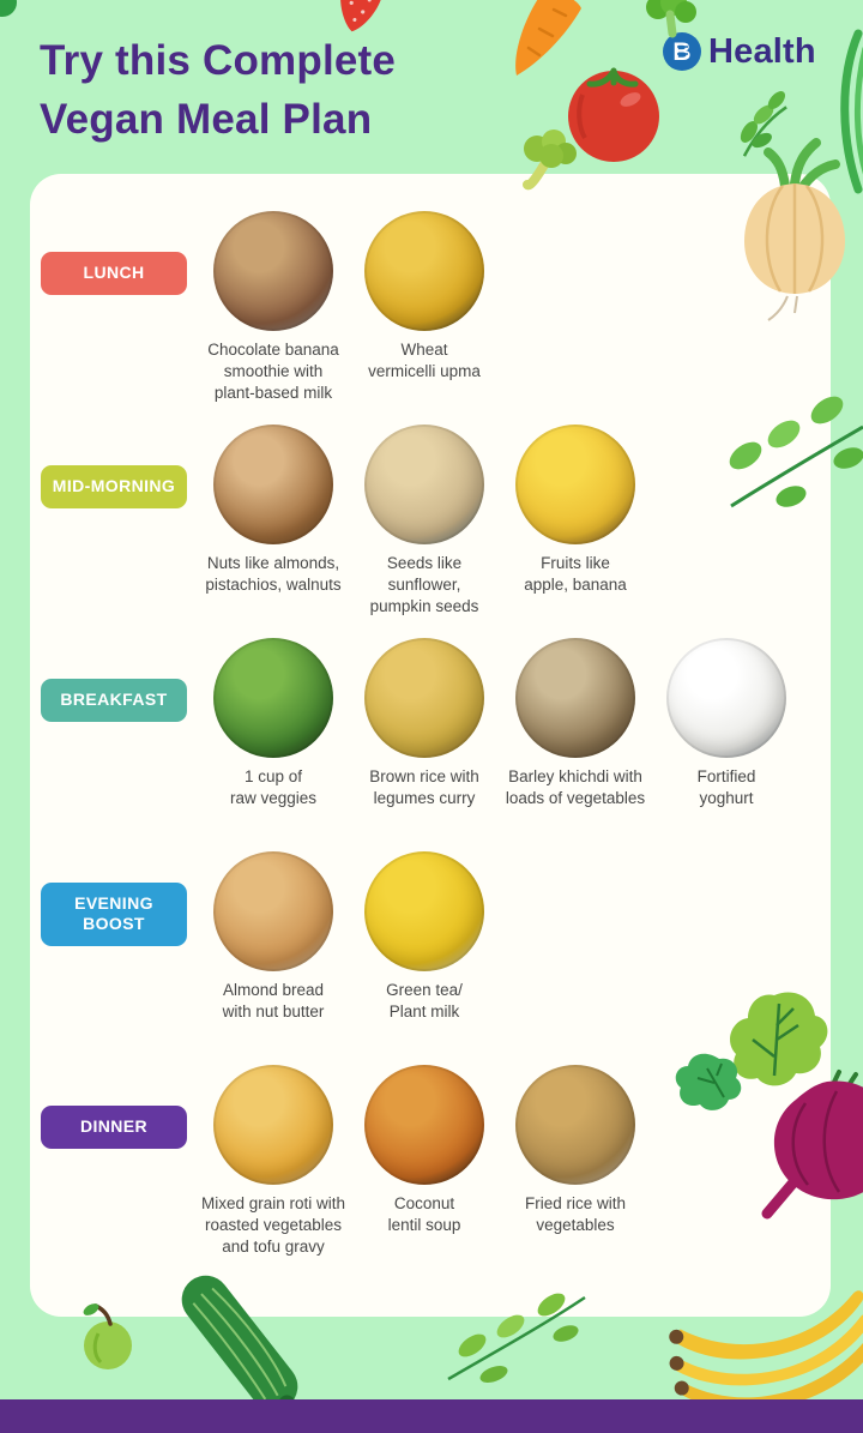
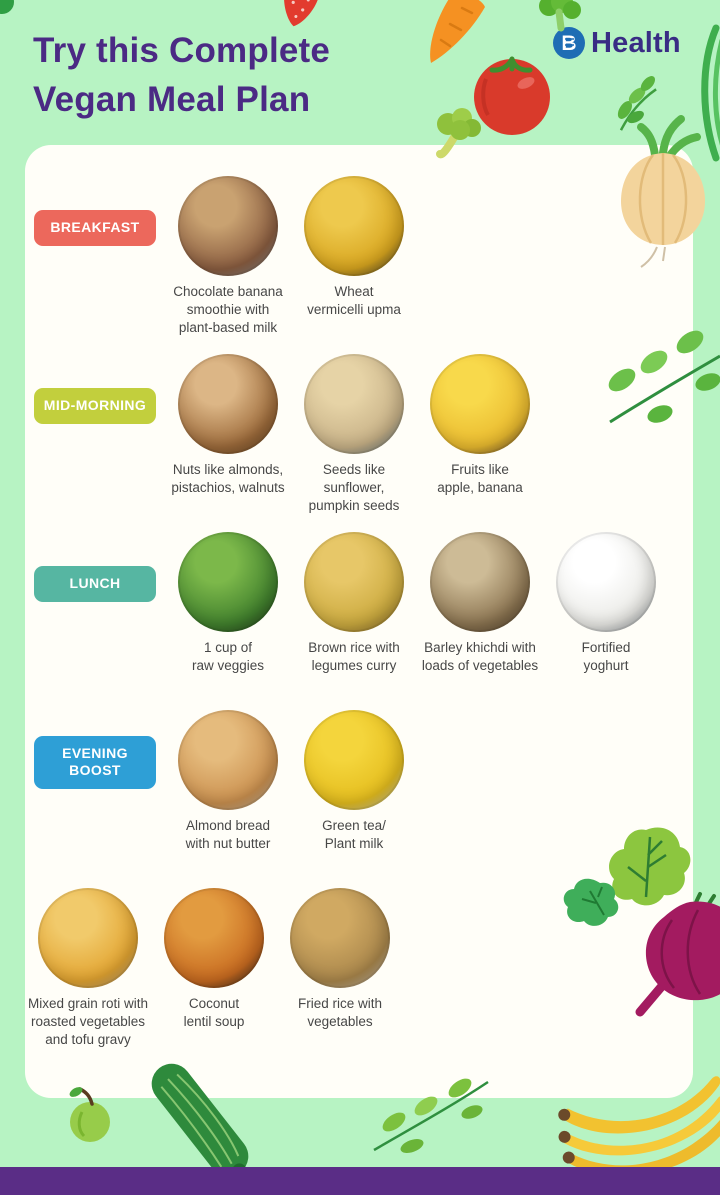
  Try this Complete
  Vegan Meal Plan
  B
  Health
- LUNCH
+ BREAKFAST
  Chocolate banana
  smoothie with
  plant-based milk
  Wheat
  vermicelli upma
  MID-MORNING
  Nuts like almonds,
  pistachios, walnuts
  Seeds like sunflower,
  pumpkin seeds
  Fruits like
  apple, banana
- BREAKFAST
+ LUNCH
  1 cup of
  raw veggies
  Brown rice with
  legumes curry
  Barley khichdi with
  loads of vegetables
  Fortified
  yoghurt
  EVENING
  BOOST
  Almond bread
  with nut butter
  Green tea/
  Plant milk
- DINNER
  Mixed grain roti with
  roasted vegetables
  and tofu gravy
  Coconut
  lentil soup
  Fried rice with
  vegetables
